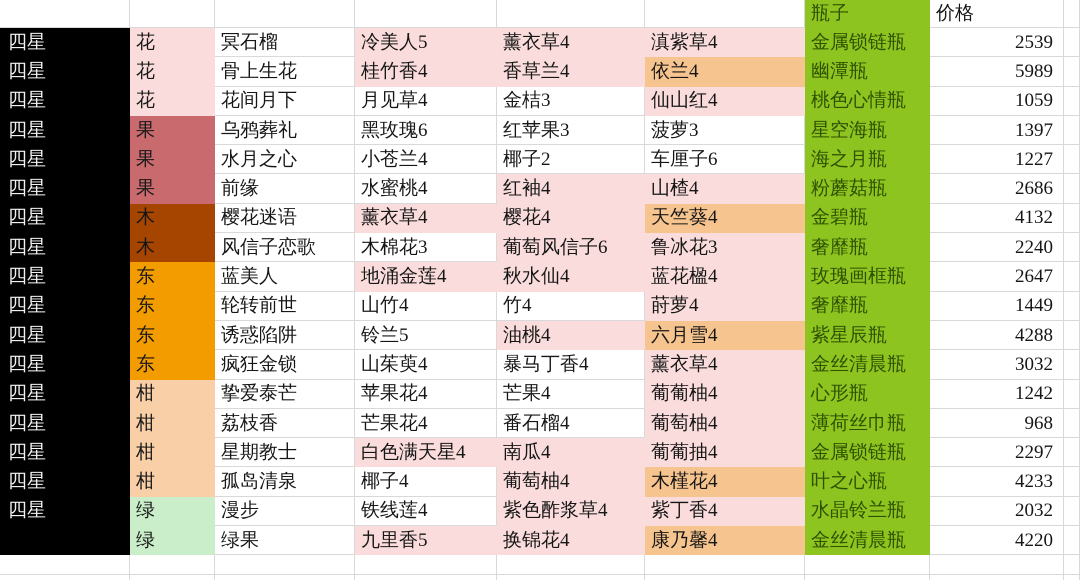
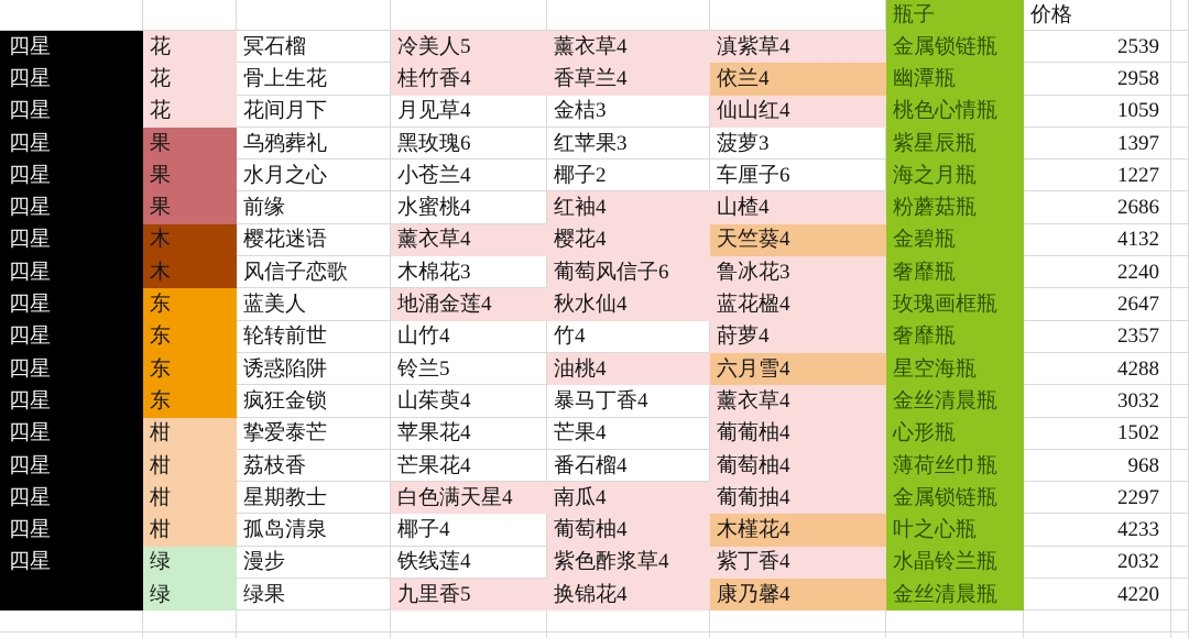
  瓶子
  价格
  四星
  花
  冥石榴
  冷美人5
  薰衣草4
  滇紫草4
  金属锁链瓶
  2539
  四星
  花
  骨上生花
  桂竹香4
  香草兰4
  依兰4
  幽潭瓶
- 5989
+ 2958
  四星
  花
  花间月下
  月见草4
  金桔3
  仙山红4
  桃色心情瓶
  1059
  四星
  果
  乌鸦葬礼
  黑玫瑰6
  红苹果3
  菠萝3
- 星空海瓶
+ 紫星辰瓶
  1397
  四星
  果
  水月之心
  小苍兰4
  椰子2
  车厘子6
  海之月瓶
  1227
  四星
  果
  前缘
  水蜜桃4
  红袖4
  山楂4
  粉蘑菇瓶
  2686
  四星
  木
  樱花迷语
  薰衣草4
  樱花4
  天竺葵4
  金碧瓶
  4132
  四星
  木
  风信子恋歌
  木棉花3
  葡萄风信子6
  鲁冰花3
  奢靡瓶
  2240
  四星
  东
  蓝美人
  地涌金莲4
  秋水仙4
  蓝花楹4
  玫瑰画框瓶
  2647
  四星
  东
  轮转前世
  山竹4
  竹4
  莳萝4
  奢靡瓶
- 1449
+ 2357
  四星
  东
  诱惑陷阱
  铃兰5
  油桃4
  六月雪4
- 紫星辰瓶
+ 星空海瓶
  4288
  四星
  东
  疯狂金锁
  山茱萸4
  暴马丁香4
  薰衣草4
  金丝清晨瓶
  3032
  四星
  柑
  挚爱泰芒
  苹果花4
  芒果4
  葡葡柚4
  心形瓶
- 1242
+ 1502
  四星
  柑
  荔枝香
  芒果花4
  番石榴4
  葡萄柚4
  薄荷丝巾瓶
  968
  四星
  柑
  星期教士
  白色满天星4
  南瓜4
  葡葡抽4
  金属锁链瓶
  2297
  四星
  柑
  孤岛清泉
  椰子4
  葡萄柚4
  木槿花4
  叶之心瓶
  4233
  四星
  绿
  漫步
  铁线莲4
  紫色酢浆草4
  紫丁香4
  水晶铃兰瓶
  2032
  绿
  绿果
  九里香5
  换锦花4
  康乃馨4
  金丝清晨瓶
  4220
